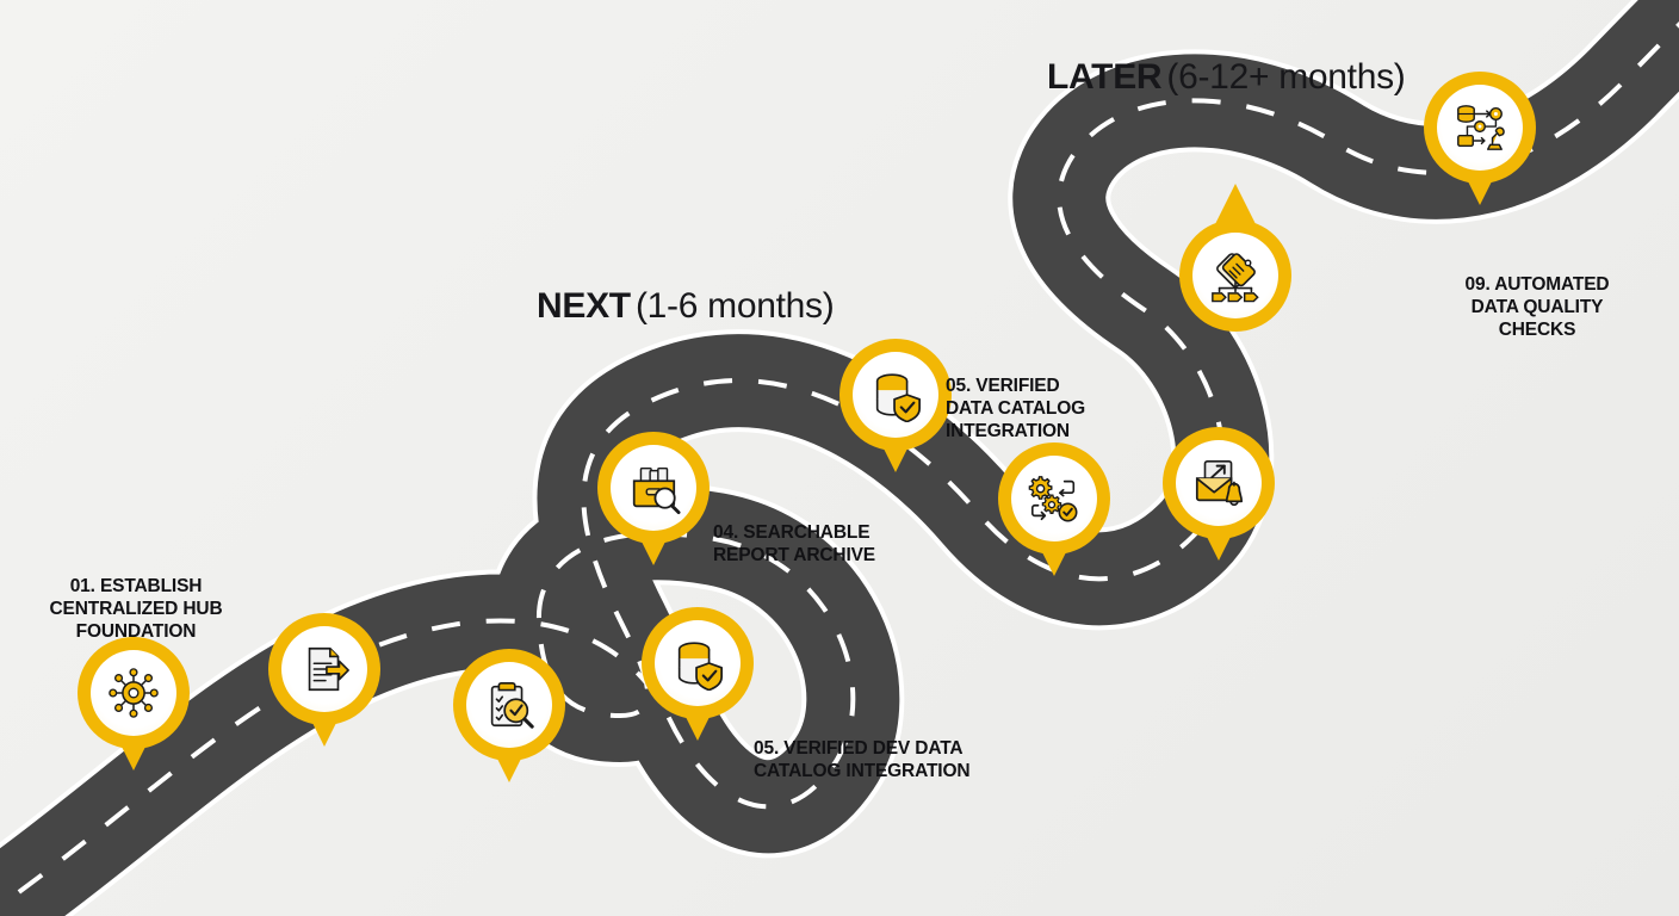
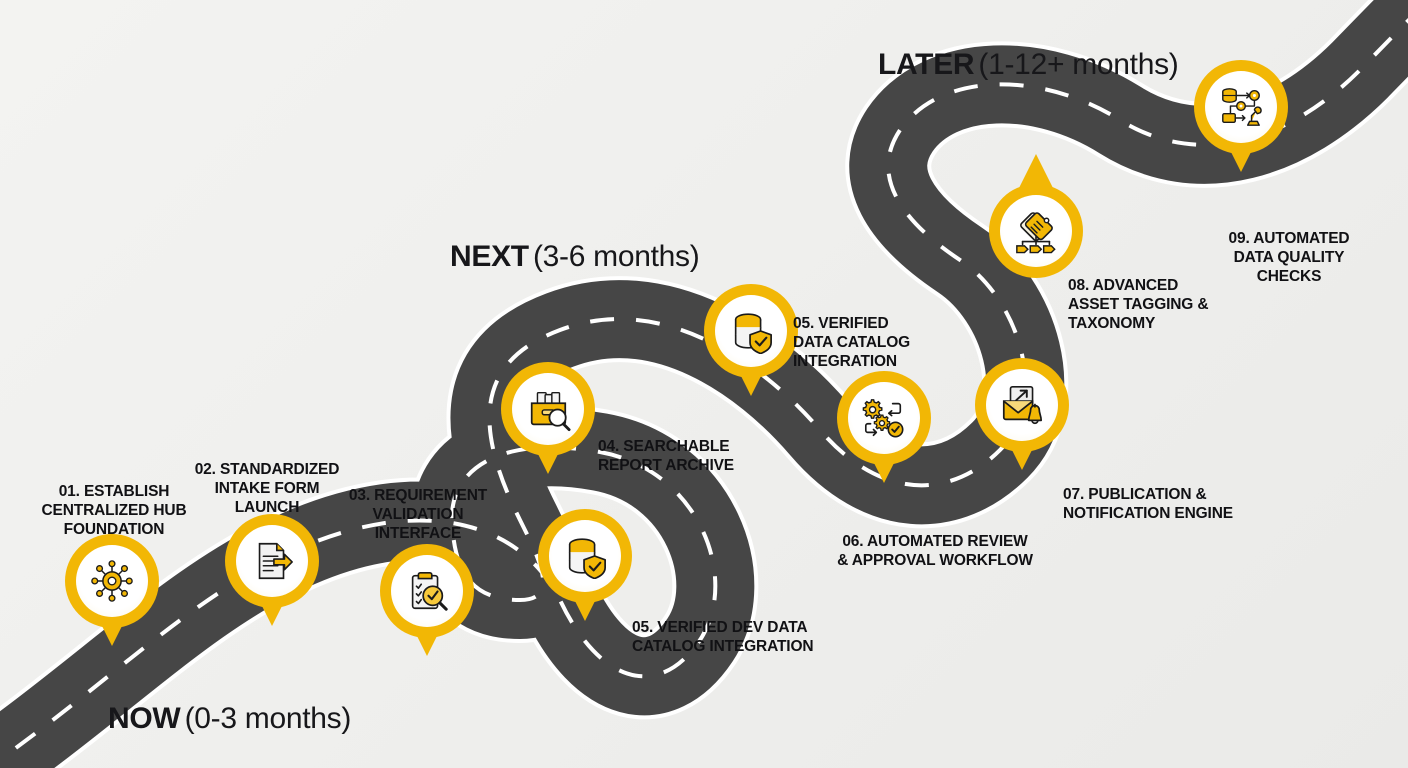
+ NOW (0-3 months)
- NEXT (1-6 months)
+ NEXT (3-6 months)
- LATER (6-12+ months)
+ LATER (1-12+ months)
  01. ESTABLISH
  CENTRALIZED HUB
  FOUNDATION
+ 02. STANDARDIZED
+ INTAKE FORM
+ LAUNCH
+ 03. REQUIREMENT
+ VALIDATION
+ INTERFACE
  05. VERIFIED DEV DATA
  CATALOG INTEGRATION
  04. SEARCHABLE
  REPORT ARCHIVE
  05. VERIFIED
  DATA CATALOG
  INTEGRATION
+ 06. AUTOMATED REVIEW
+ & APPROVAL WORKFLOW
+ 07. PUBLICATION &
+ NOTIFICATION ENGINE
+ 08. ADVANCED
+ ASSET TAGGING &
+ TAXONOMY
  09. AUTOMATED
  DATA QUALITY
  CHECKS
